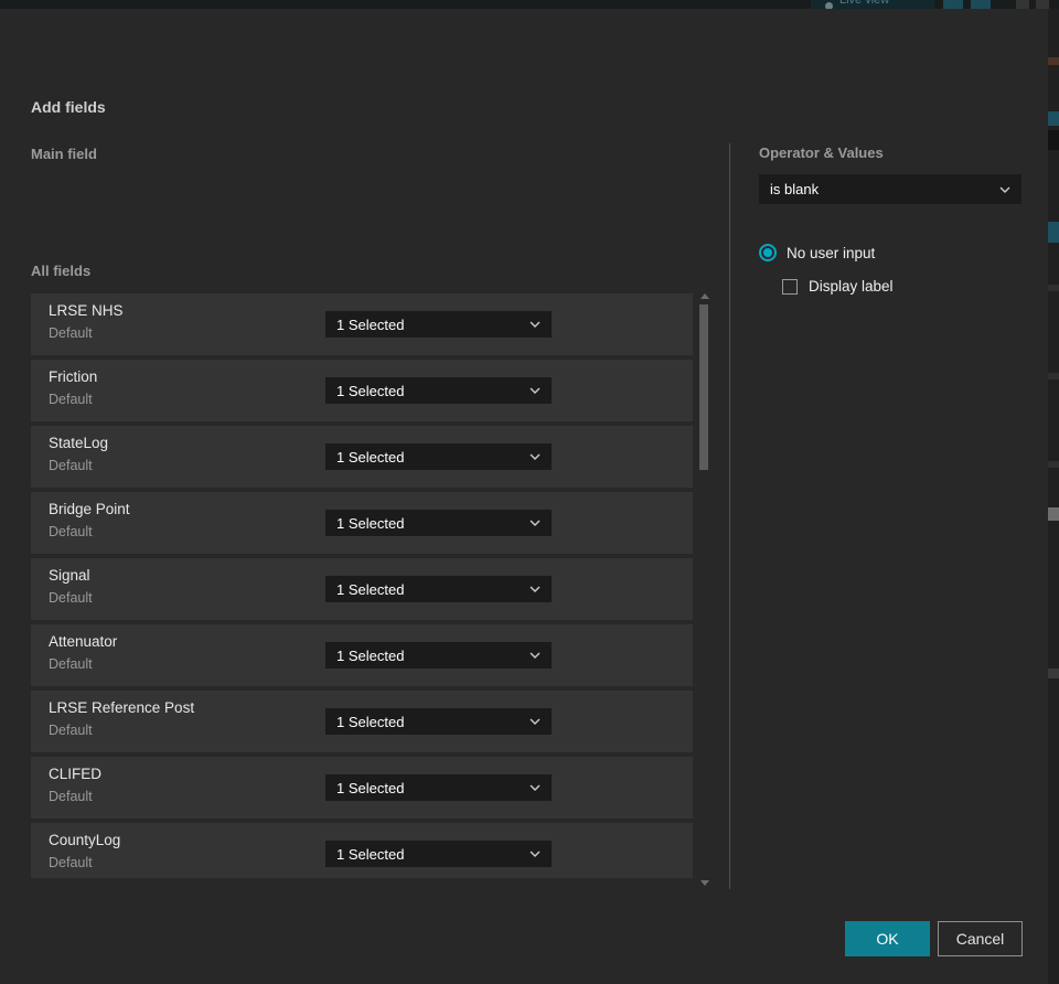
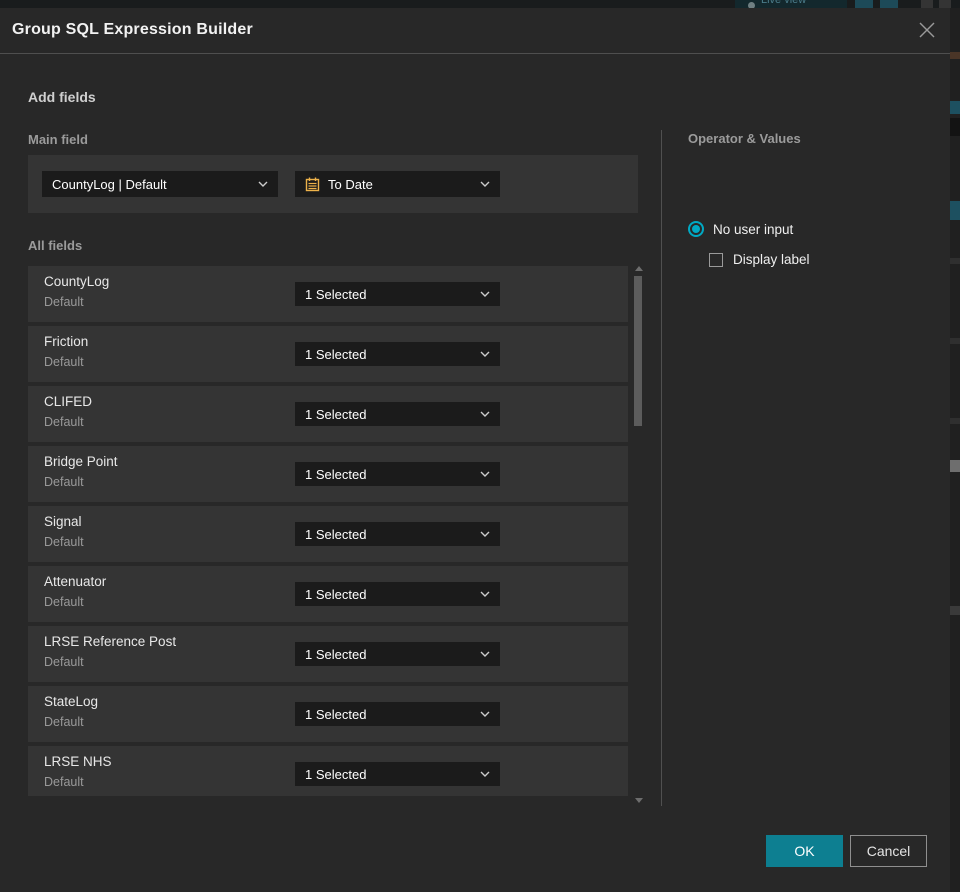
  Live view
+ Group SQL Expression Builder
  Add fields
  Main field
+ CountyLog | Default
+ To Date
  All fields
- LRSE NHS
+ CountyLog
  Default
  1 Selected
  Friction
  Default
  1 Selected
- StateLog
+ CLIFED
  Default
  1 Selected
  Bridge Point
  Default
  1 Selected
  Signal
  Default
  1 Selected
  Attenuator
  Default
  1 Selected
  LRSE Reference Post
  Default
  1 Selected
- CLIFED
+ StateLog
  Default
  1 Selected
- CountyLog
+ LRSE NHS
  Default
  1 Selected
  Operator & Values
- is blank
  No user input
  Display label
  OK
  Cancel
